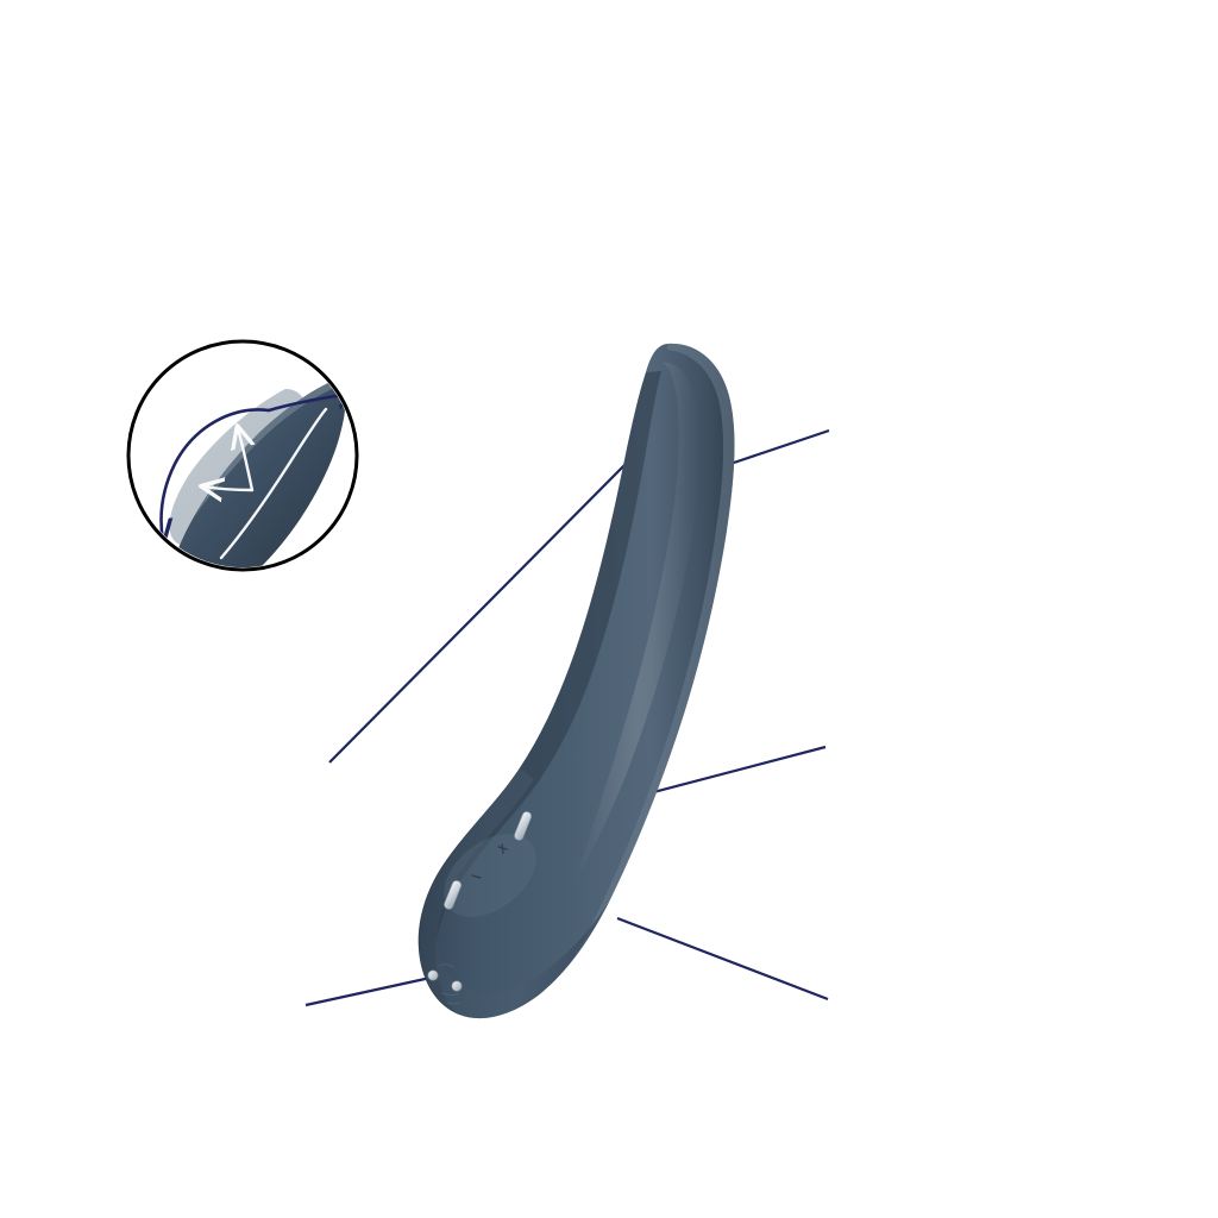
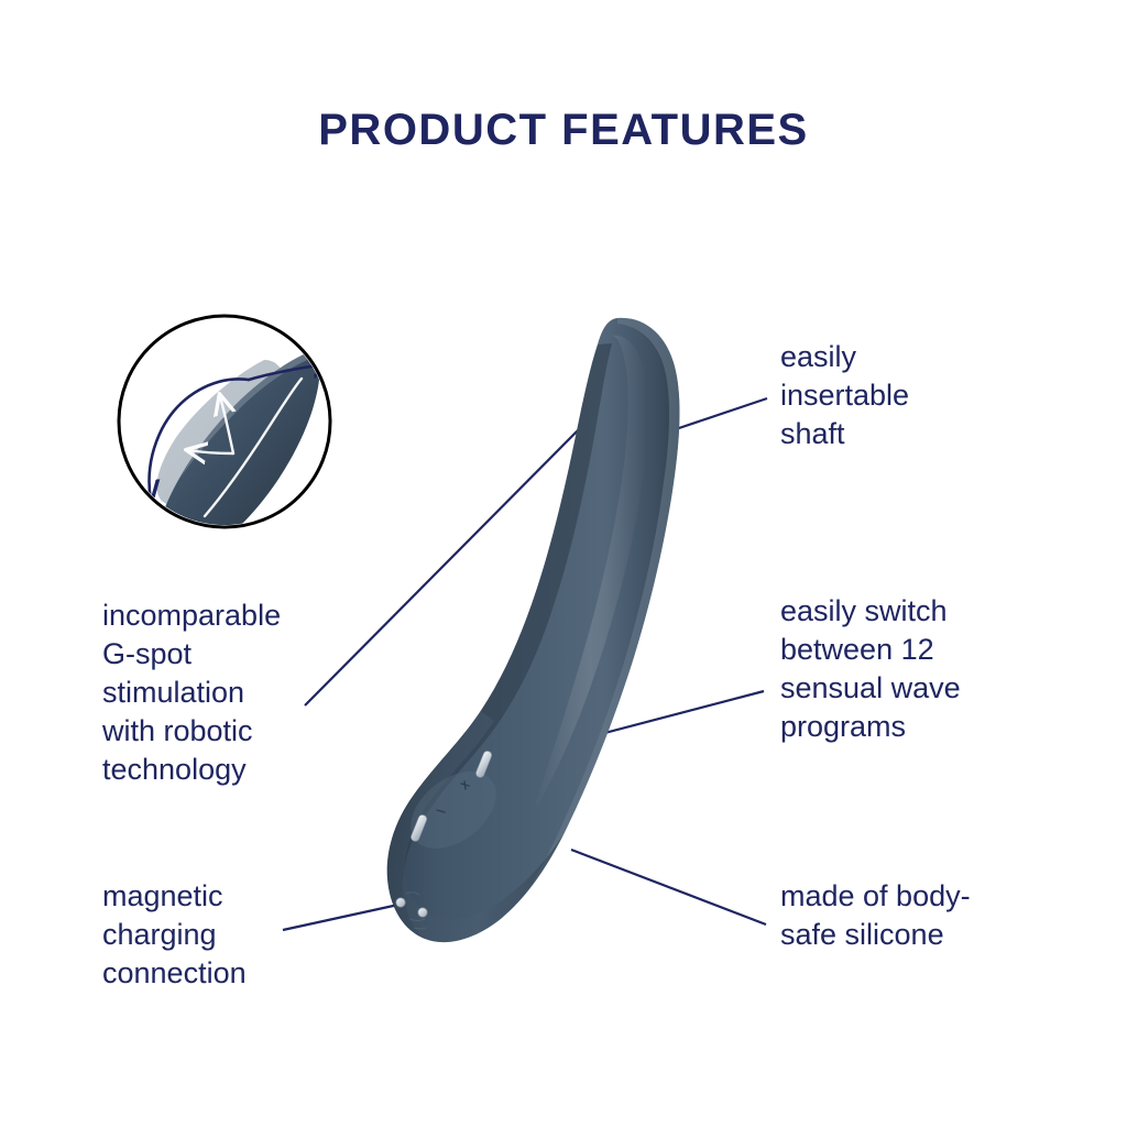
+ PRODUCT FEATURES
+ incomparable
+ G-spot
+ stimulation
+ with robotic
+ technology
+ magnetic
+ charging
+ connection
+ easily
+ insertable
+ shaft
+ easily switch
+ between 12
+ sensual wave
+ programs
+ made of body-
+ safe silicone
